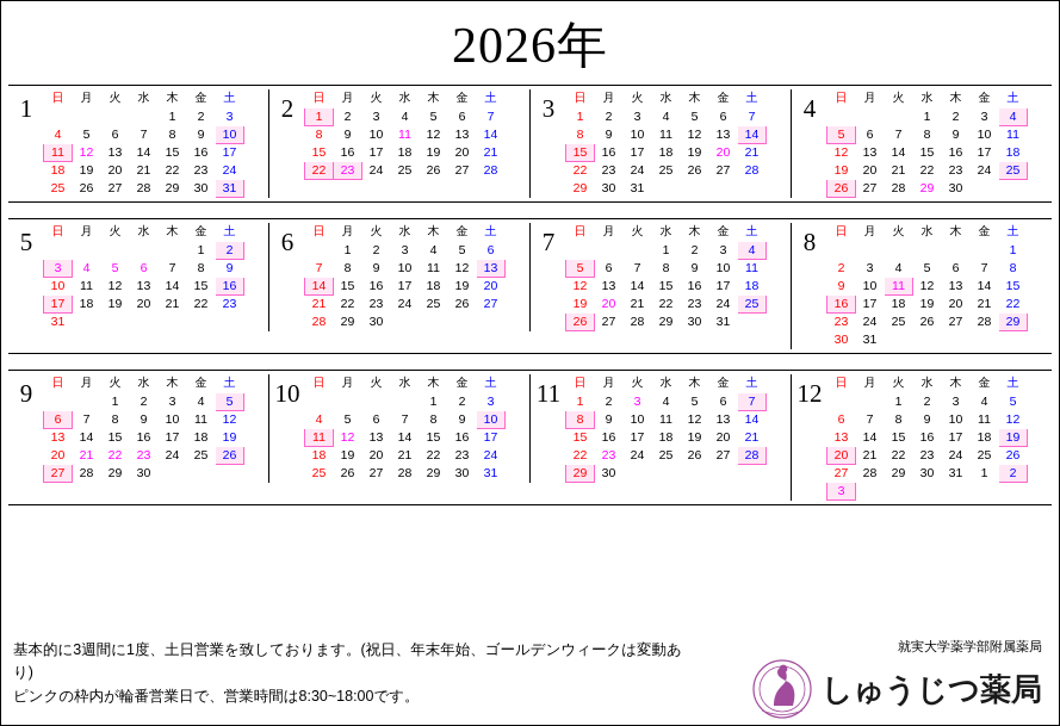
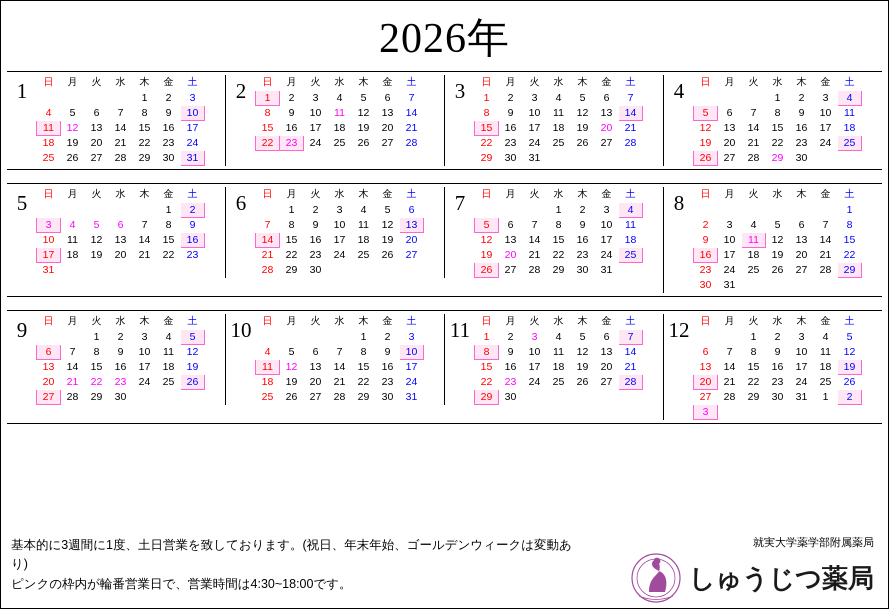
  2026年
  1
  日	月	火	水	木	金	土
  				1	2	3
  4	5	6	7	8	9	10
  11	12	13	14	15	16	17
  18	19	20	21	22	23	24
  25	26	27	28	29	30	31
  2
  日	月	火	水	木	金	土
  1	2	3	4	5	6	7
  8	9	10	11	12	13	14
  15	16	17	18	19	20	21
  22	23	24	25	26	27	28
  3
  日	月	火	水	木	金	土
  1	2	3	4	5	6	7
  8	9	10	11	12	13	14
  15	16	17	18	19	20	21
  22	23	24	25	26	27	28
  29	30	31
  4
  日	月	火	水	木	金	土
  			1	2	3	4
  5	6	7	8	9	10	11
  12	13	14	15	16	17	18
  19	20	21	22	23	24	25
  26	27	28	29	30
  5
  日	月	火	水	木	金	土
  					1	2
  3	4	5	6	7	8	9
  10	11	12	13	14	15	16
  17	18	19	20	21	22	23
  31
  6
  日	月	火	水	木	金	土
  	1	2	3	4	5	6
  7	8	9	10	11	12	13
  14	15	16	17	18	19	20
  21	22	23	24	25	26	27
  28	29	30
  7
  日	月	火	水	木	金	土
  			1	2	3	4
  5	6	7	8	9	10	11
  12	13	14	15	16	17	18
  19	20	21	22	23	24	25
  26	27	28	29	30	31
  8
  日	月	火	水	木	金	土
  						1
  2	3	4	5	6	7	8
  9	10	11	12	13	14	15
  16	17	18	19	20	21	22
  23	24	25	26	27	28	29
  30	31
  9
  日	月	火	水	木	金	土
  		1	2	3	4	5
  6	7	8	9	10	11	12
  13	14	15	16	17	18	19
  20	21	22	23	24	25	26
  27	28	29	30
  10
  日	月	火	水	木	金	土
  				1	2	3
  4	5	6	7	8	9	10
  11	12	13	14	15	16	17
  18	19	20	21	22	23	24
  25	26	27	28	29	30	31
  11
  日	月	火	水	木	金	土
  1	2	3	4	5	6	7
  8	9	10	11	12	13	14
  15	16	17	18	19	20	21
  22	23	24	25	26	27	28
  29	30
  12
  日	月	火	水	木	金	土
  		1	2	3	4	5
  6	7	8	9	10	11	12
  13	14	15	16	17	18	19
  20	21	22	23	24	25	26
  27	28	29	30	31	1	2
  3
  基本的に3週間に1度、土日営業を致しております。(祝日、年末年始、ゴールデンウィークは変動あり)
- ピンクの枠内が輪番営業日で、営業時間は8:30~18:00です。
+ ピンクの枠内が輪番営業日で、営業時間は4:30~18:00です。
  就実大学薬学部附属薬局
  しゅうじつ薬局
